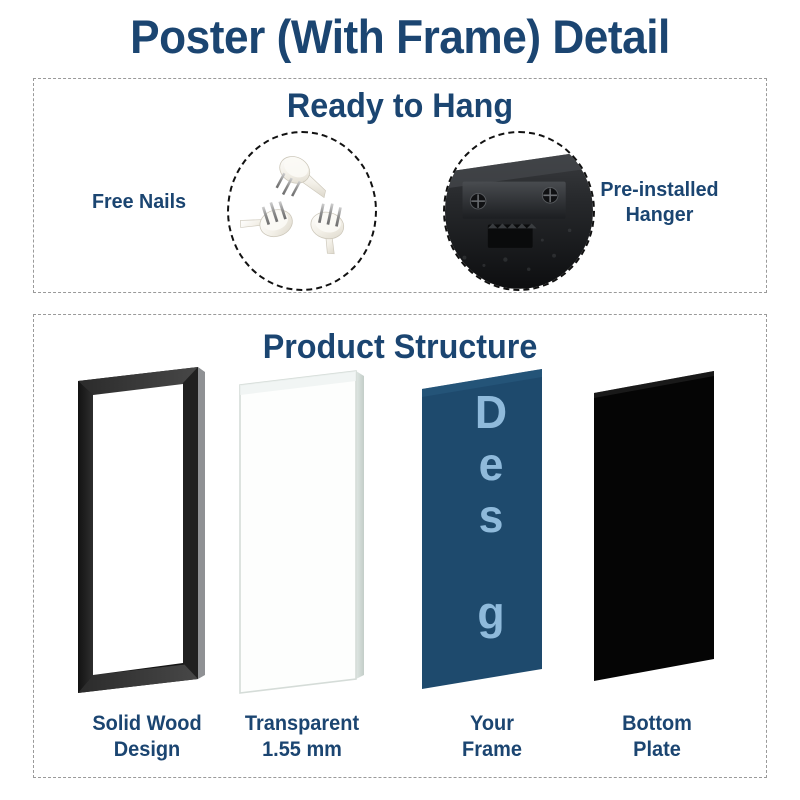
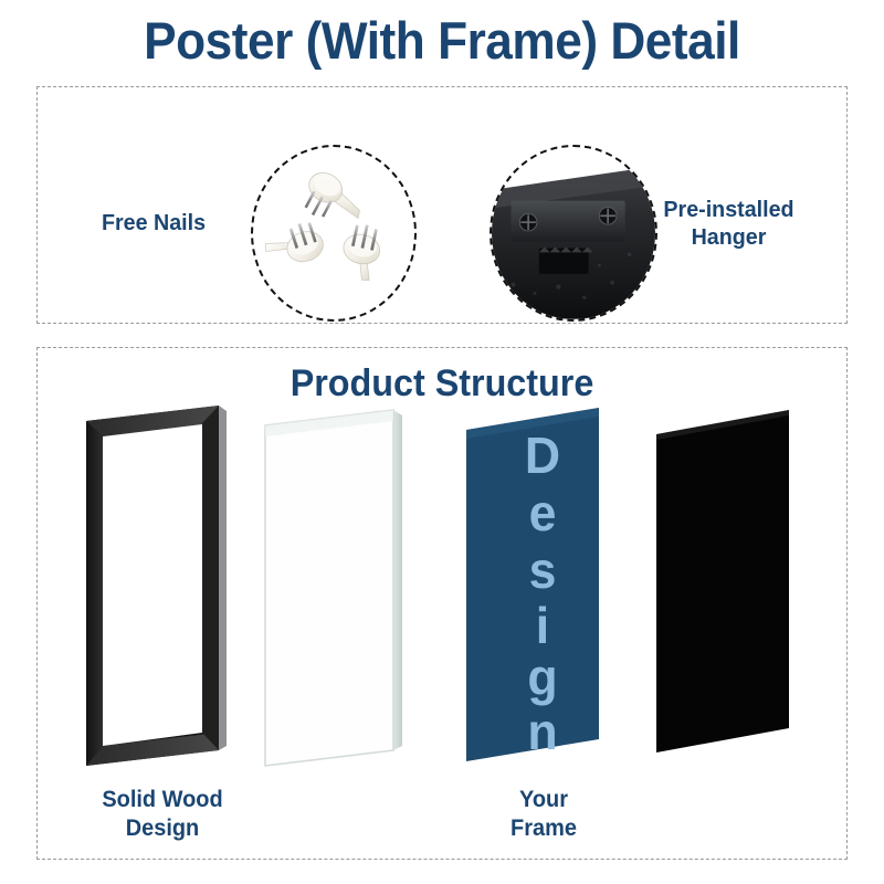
  Poster (With Frame) Detail
- Ready to Hang
  Free Nails
  Pre-installed Hanger
  Product Structure
  D
  e
  s
+ i
  g
+ n
  Solid Wood
  Design
- Transparent
- 1.55 mm
  Your
  Frame
- Bottom
- Plate
